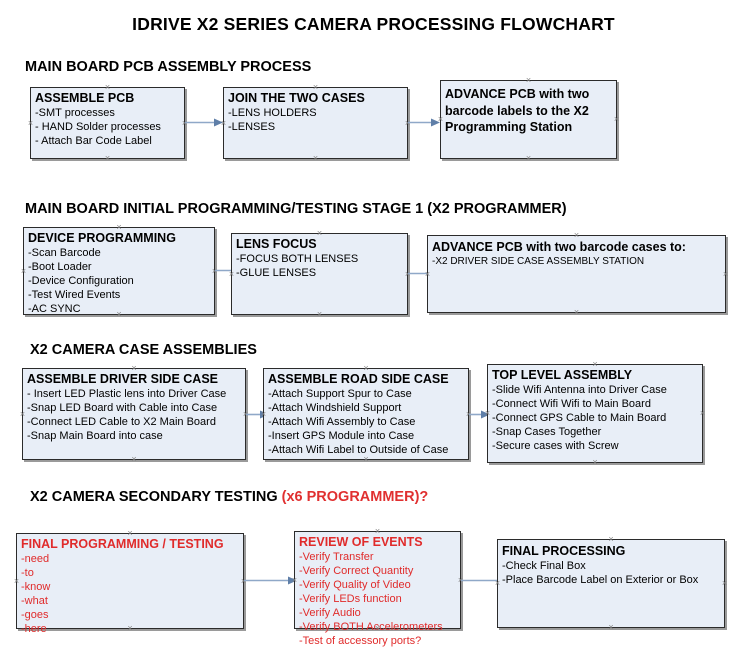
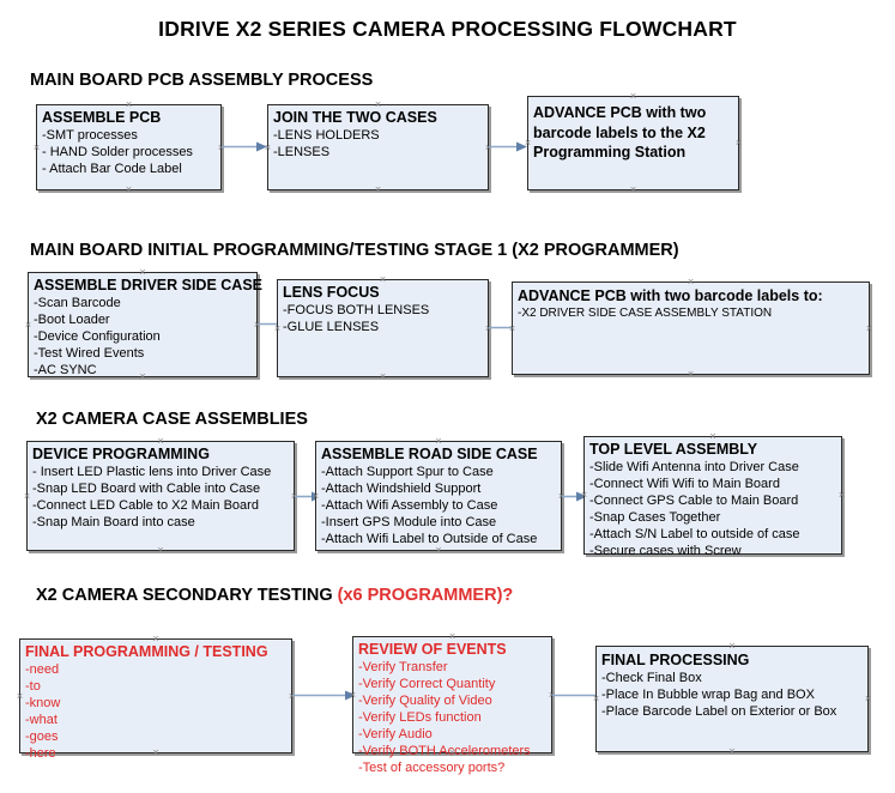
  IDRIVE X2 SERIES CAMERA PROCESSING FLOWCHART
  MAIN BOARD PCB ASSEMBLY PROCESS
  ASSEMBLE PCB
  -SMT processes
  - HAND Solder processes
  - Attach Bar Code Label
  ×
  ×
  ×
  ×
  JOIN THE TWO CASES
  -LENS HOLDERS
  -LENSES
  ×
  ×
  ×
  ×
  ADVANCE PCB with two barcode labels to the X2 Programming Station
  ×
  ×
  ×
  ×
  MAIN BOARD INITIAL PROGRAMMING/TESTING STAGE 1 (X2 PROGRAMMER)
- DEVICE PROGRAMMING
+ ASSEMBLE DRIVER SIDE CASE
  -Scan Barcode
  -Boot Loader
  -Device Configuration
  -Test Wired Events
  -AC SYNC
  ×
  ×
  ×
  ×
  LENS FOCUS
  -FOCUS BOTH LENSES
  -GLUE LENSES
  ×
  ×
  ×
  ×
- ADVANCE PCB with two barcode cases to:
+ ADVANCE PCB with two barcode labels to:
  -X2 DRIVER SIDE CASE ASSEMBLY STATION
  ×
  ×
  ×
  ×
  X2 CAMERA CASE ASSEMBLIES
- ASSEMBLE DRIVER SIDE CASE
+ DEVICE PROGRAMMING
  - Insert LED Plastic lens into Driver Case
  -Snap LED Board with Cable into Case
  -Connect LED Cable to X2 Main Board
  -Snap Main Board into case
  ×
  ×
  ×
  ×
  ASSEMBLE ROAD SIDE CASE
  -Attach Support Spur to Case
  -Attach Windshield Support
  -Attach Wifi Assembly to Case
  -Insert GPS Module into Case
  -Attach Wifi Label to Outside of Case
  ×
  ×
  ×
  ×
  TOP LEVEL ASSEMBLY
  -Slide Wifi Antenna into Driver Case
  -Connect Wifi Wifi to Main Board
  -Connect GPS Cable to Main Board
  -Snap Cases Together
+ -Attach S/N Label to outside of case
  -Secure cases with Screw
  ×
  ×
  ×
  ×
  X2 CAMERA SECONDARY TESTING (x6 PROGRAMMER)?
  FINAL PROGRAMMING / TESTING
  -need
  -to
  -know
  -what
  -goes
  -here
  ×
  ×
  ×
  ×
  REVIEW OF EVENTS
  -Verify Transfer
  -Verify Correct Quantity
  -Verify Quality of Video
  -Verify LEDs function
  -Verify Audio
  -Verify BOTH Accelerometers
  -Test of accessory ports?
  ×
  ×
  ×
  ×
  FINAL PROCESSING
  -Check Final Box
+ -Place In Bubble wrap Bag and BOX
  -Place Barcode Label on Exterior or Box
  ×
  ×
  ×
  ×
